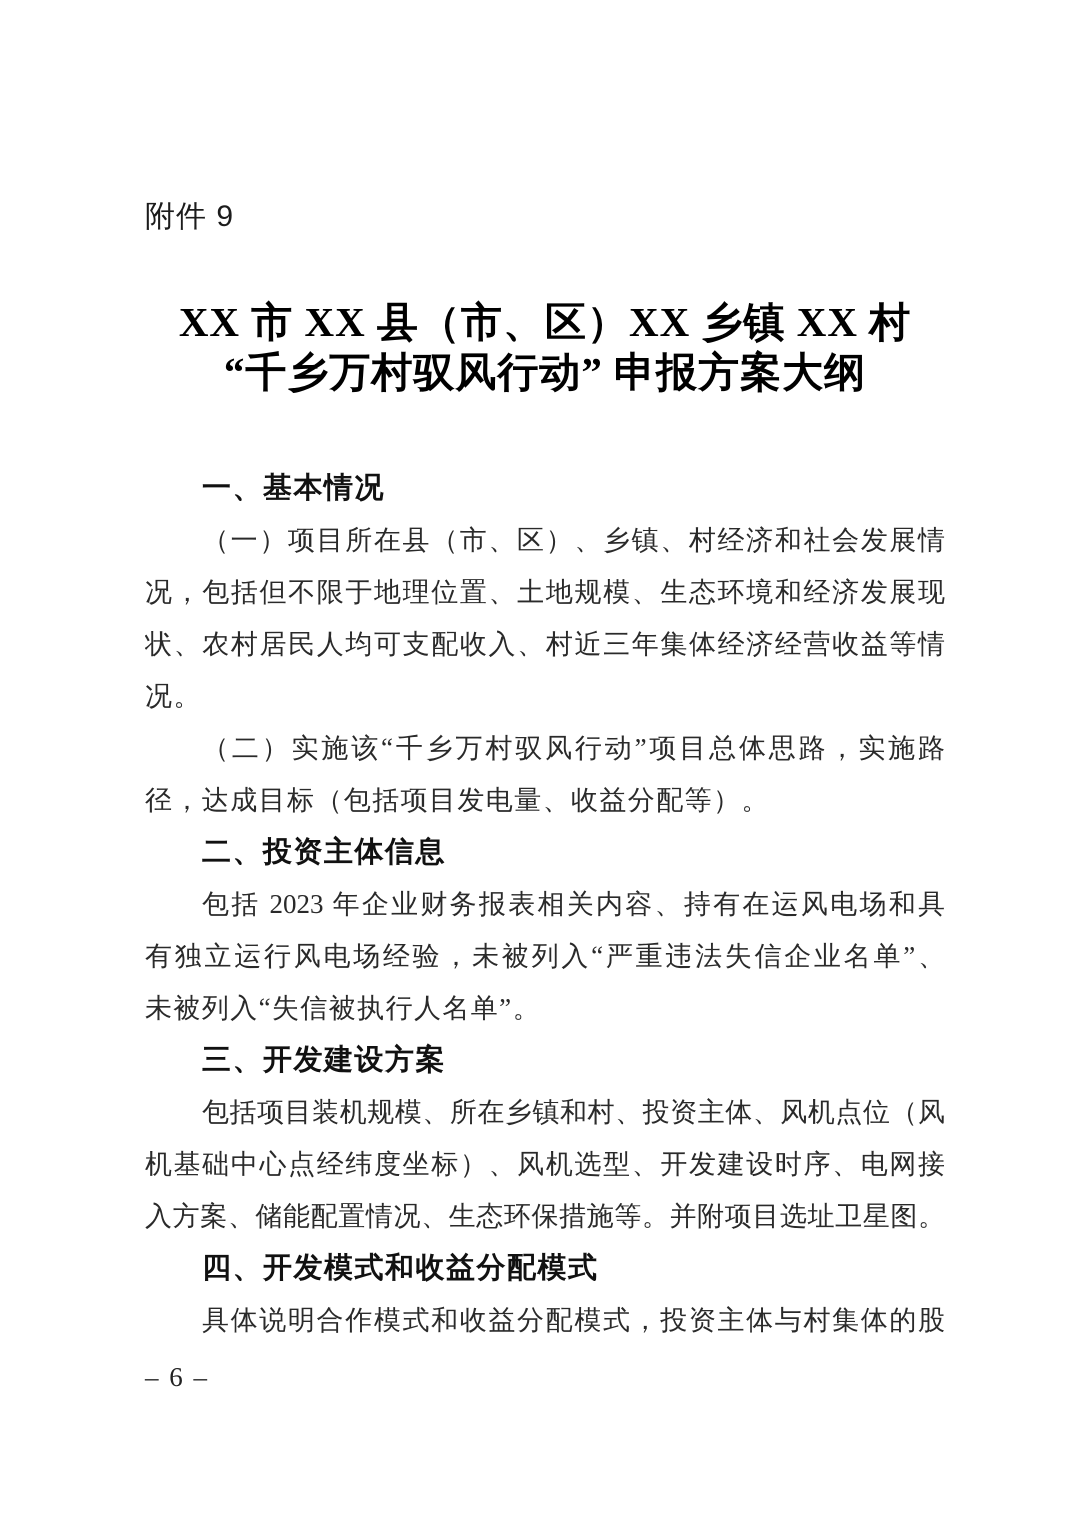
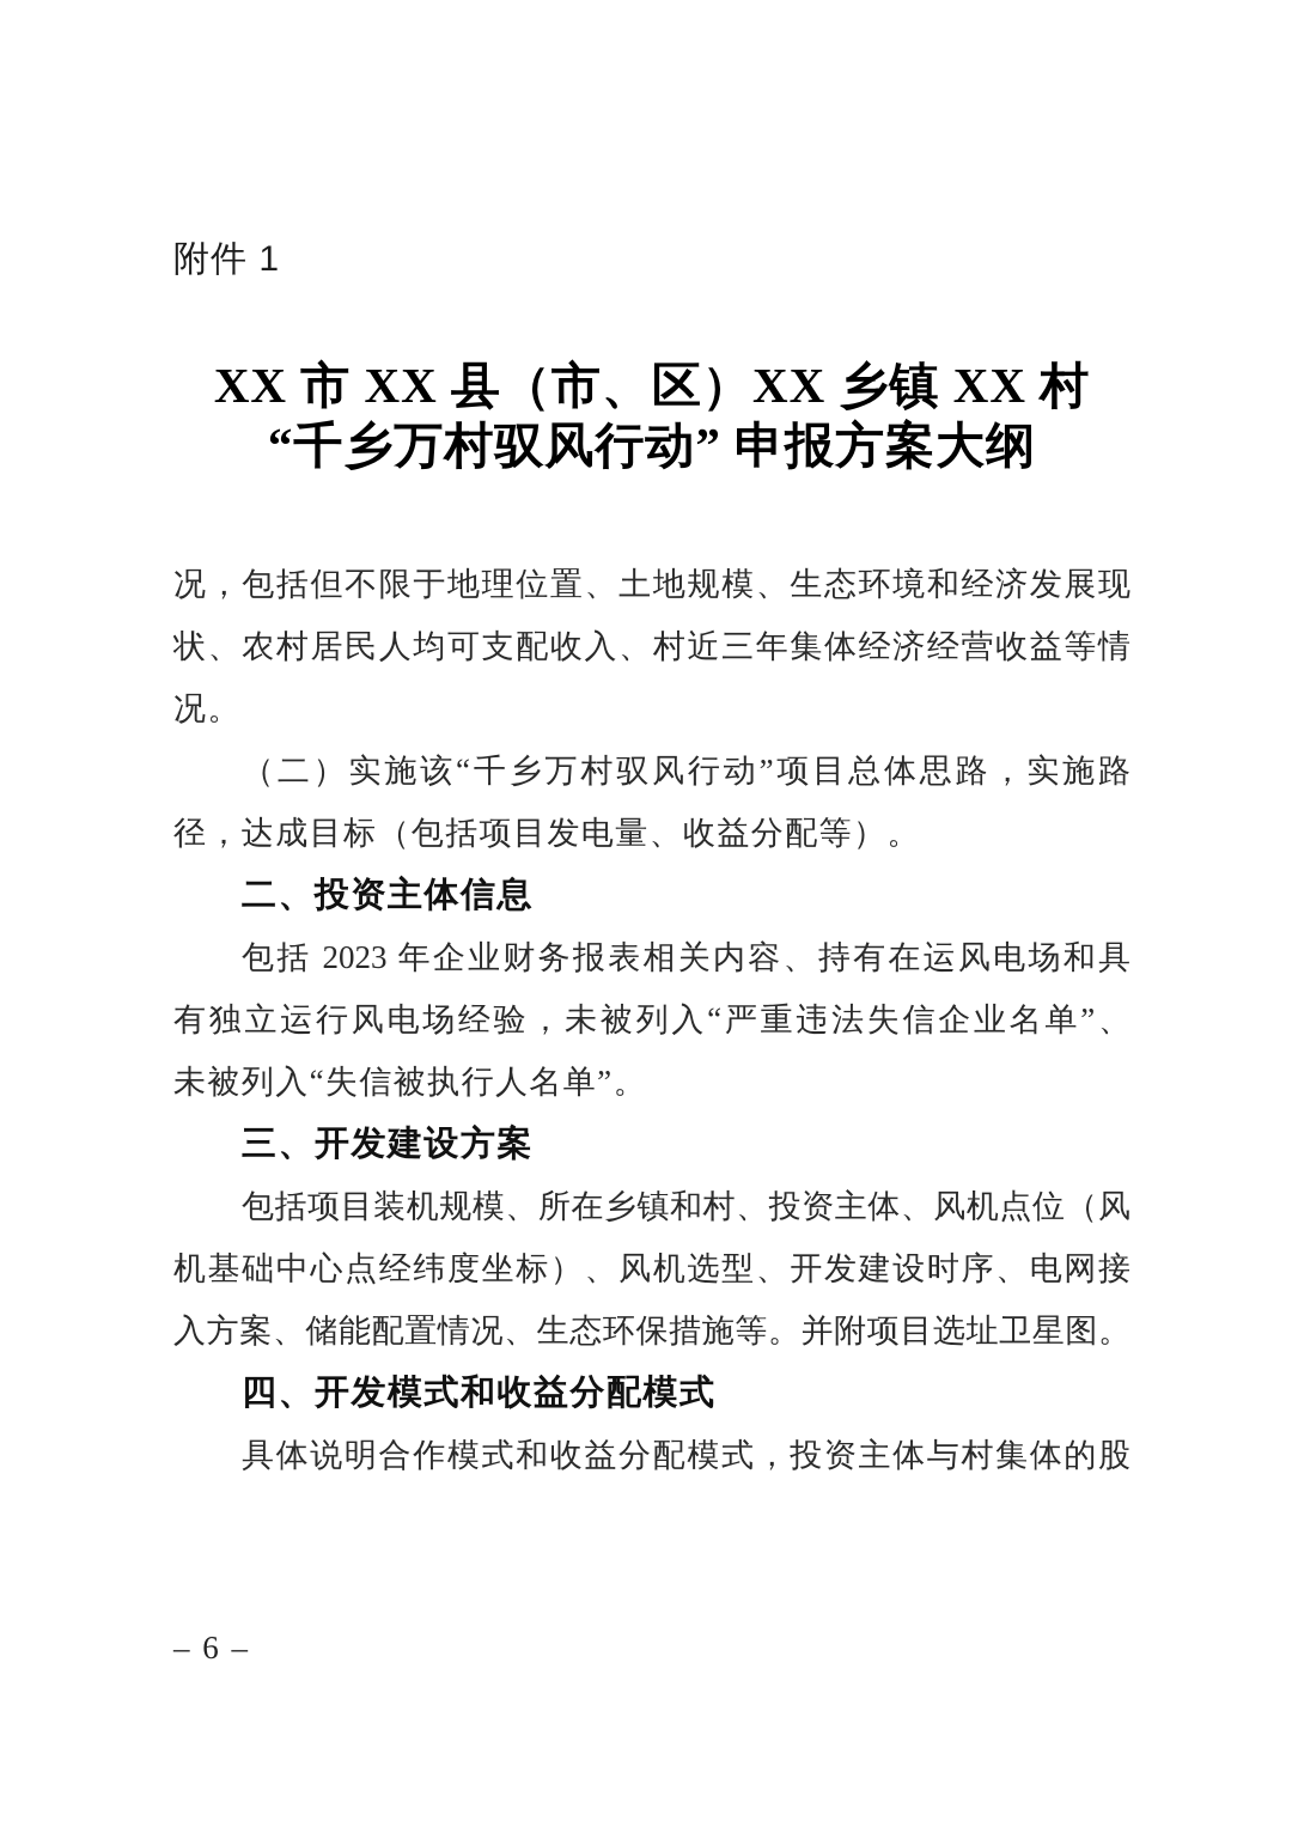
- 附件 9
+ 附件 1
  XX 市 XX 县（市、区）XX 乡镇 XX 村
  “千乡万村驭风行动” 申报方案大纲
- 一、基本情况
- （一）项目所在县（市、区）、乡镇、村经济和社会发展情
  况，包括但不限于地理位置、土地规模、生态环境和经济发展现
  状、农村居民人均可支配收入、村近三年集体经济经营收益等情
  况。
  （二）实施该“千乡万村驭风行动”项目总体思路，实施路
  径，达成目标（包括项目发电量、收益分配等）。
  二、投资主体信息
  包括 2023 年企业财务报表相关内容、持有在运风电场和具
  有独立运行风电场经验，未被列入“严重违法失信企业名单”、
  未被列入“失信被执行人名单”。
  三、开发建设方案
  包括项目装机规模、所在乡镇和村、投资主体、风机点位（风
  机基础中心点经纬度坐标）、风机选型、开发建设时序、电网接
  入方案、储能配置情况、生态环保措施等。并附项目选址卫星图。
  四、开发模式和收益分配模式
  具体说明合作模式和收益分配模式，投资主体与村集体的股
  – 6 –
